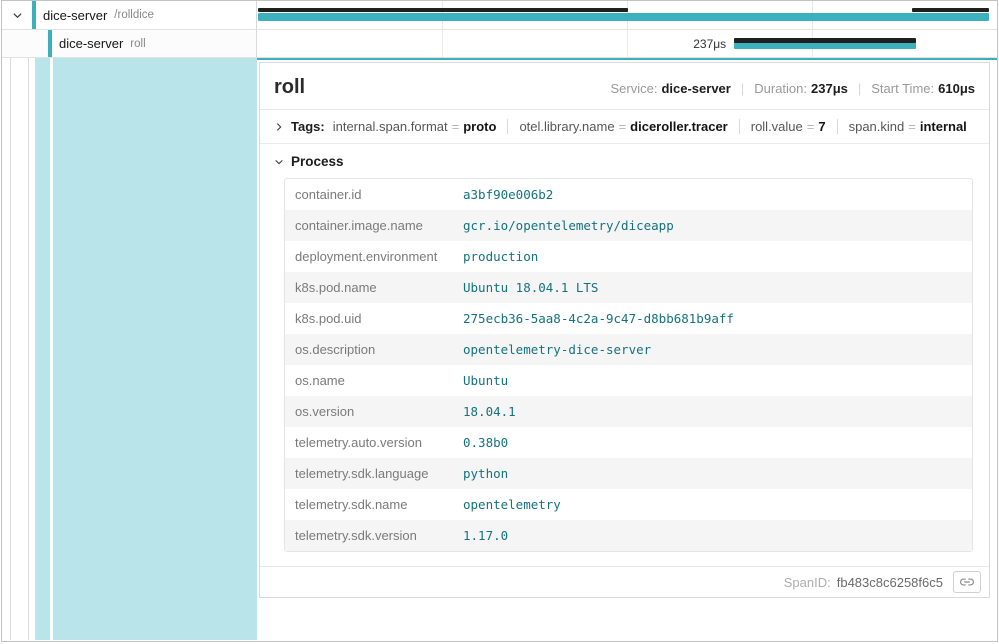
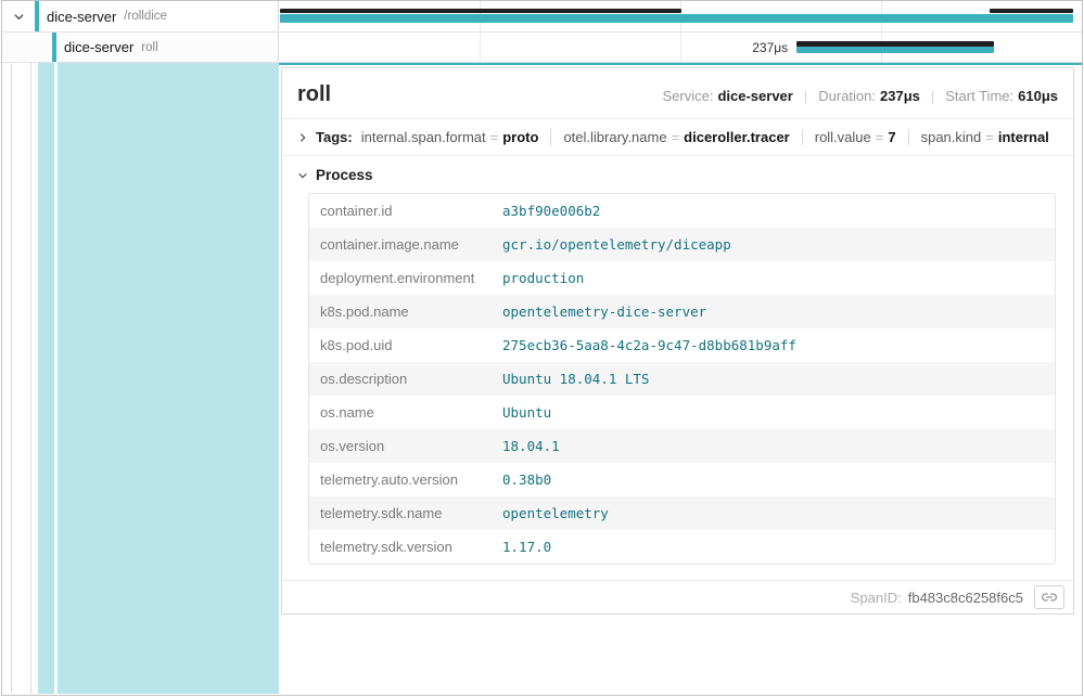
  dice-server
  /rolldice
  dice-server
  roll
  237μs
  roll
  Service: dice-server Duration: 237μs Start Time: 610μs
  Tags:
  internal.span.format proto
  otel.library.name diceroller.tracer
  roll.value 7
  span.kind internal
  Process
  container.id	a3bf90e006b2
  container.image.name	gcr.io/opentelemetry/diceapp
  deployment.environment	production
- k8s.pod.name	Ubuntu 18.04.1 LTS
+ k8s.pod.name	opentelemetry-dice-server
  k8s.pod.uid	275ecb36-5aa8-4c2a-9c47-d8bb681b9aff
- os.description	opentelemetry-dice-server
+ os.description	Ubuntu 18.04.1 LTS
  os.name	Ubuntu
  os.version	18.04.1
  telemetry.auto.version	0.38b0
- telemetry.sdk.language	python
  telemetry.sdk.name	opentelemetry
  telemetry.sdk.version	1.17.0
  SpanID:
  fb483c8c6258f6c5
